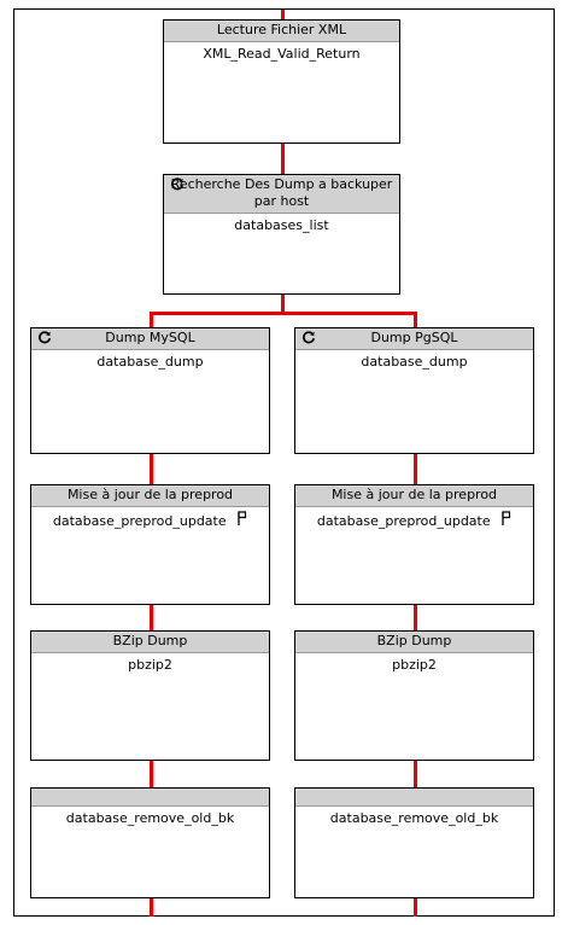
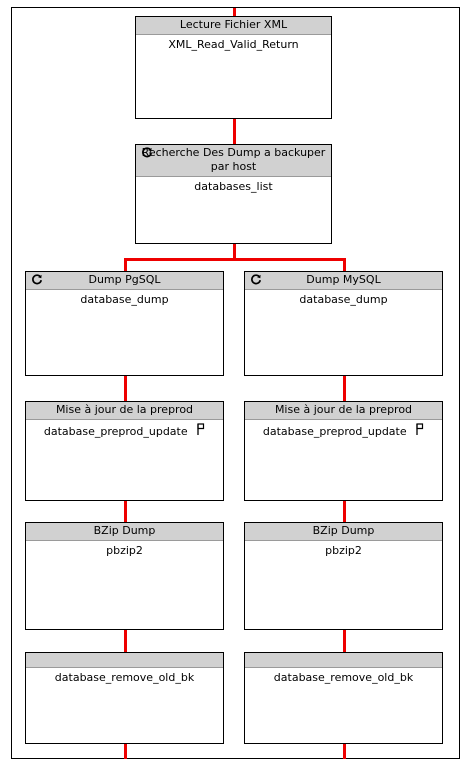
  Lecture Fichier XML
  XML_Read_Valid_Return
  Recherche Des Dump a backuper par host
  databases_list
- Dump MySQL
+ Dump PgSQL
  database_dump
- Dump PgSQL
+ Dump MySQL
  database_dump
  Mise à jour de la preprod
  database_preprod_update
  Mise à jour de la preprod
  database_preprod_update
  BZip Dump
  pbzip2
  BZip Dump
  pbzip2
  database_remove_old_bk
  database_remove_old_bk
